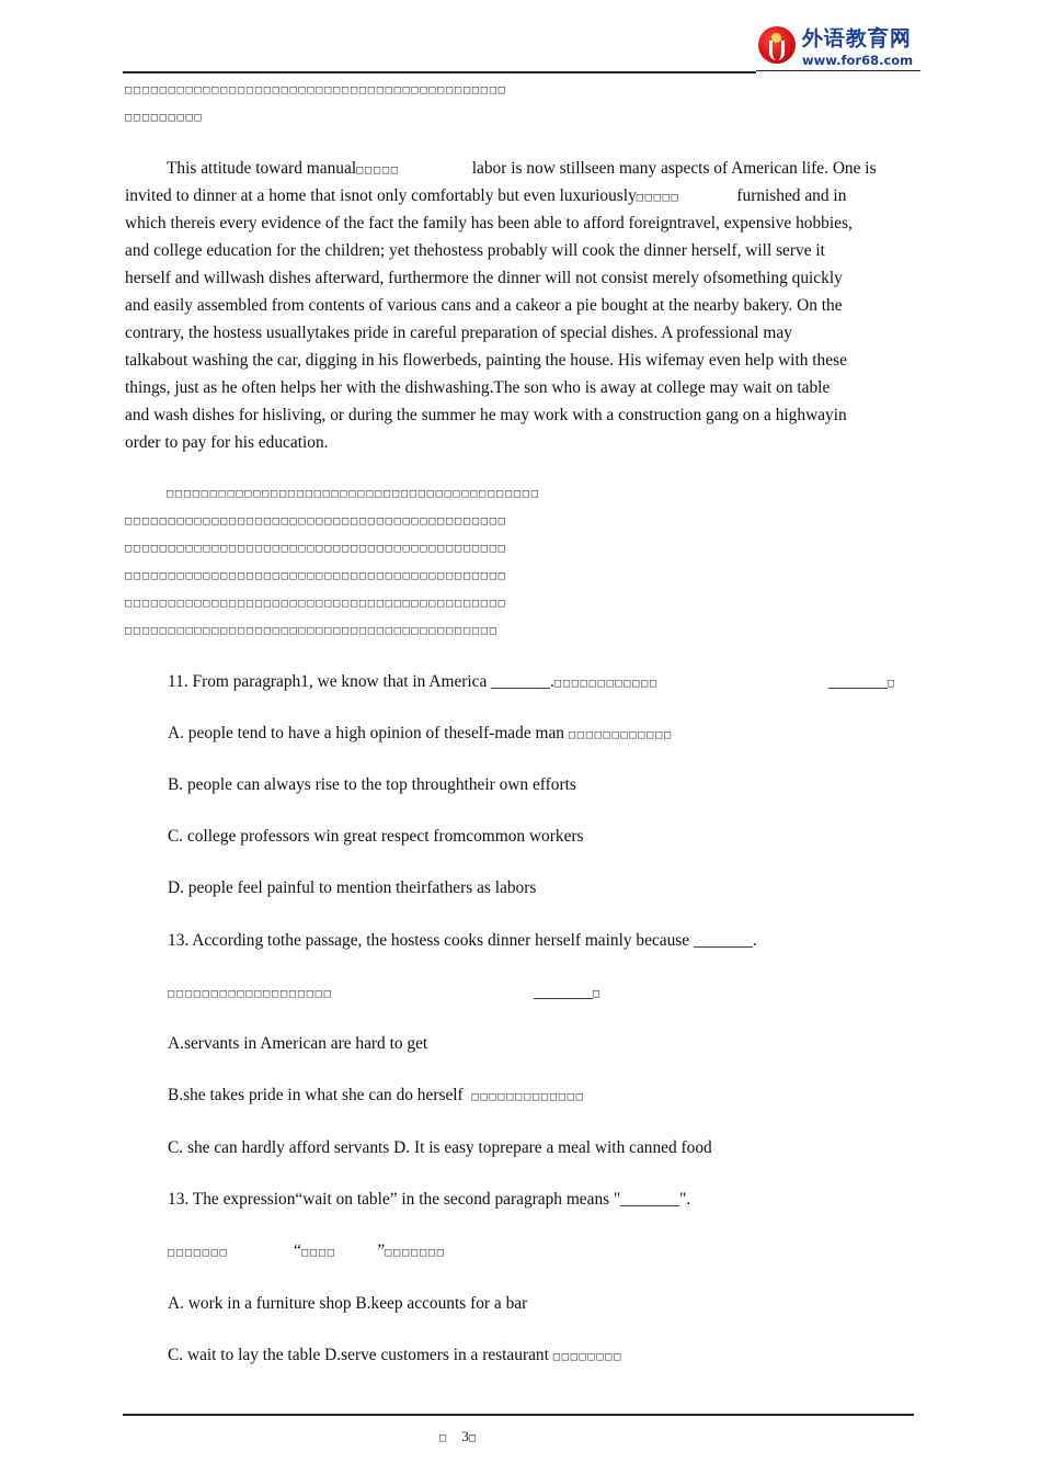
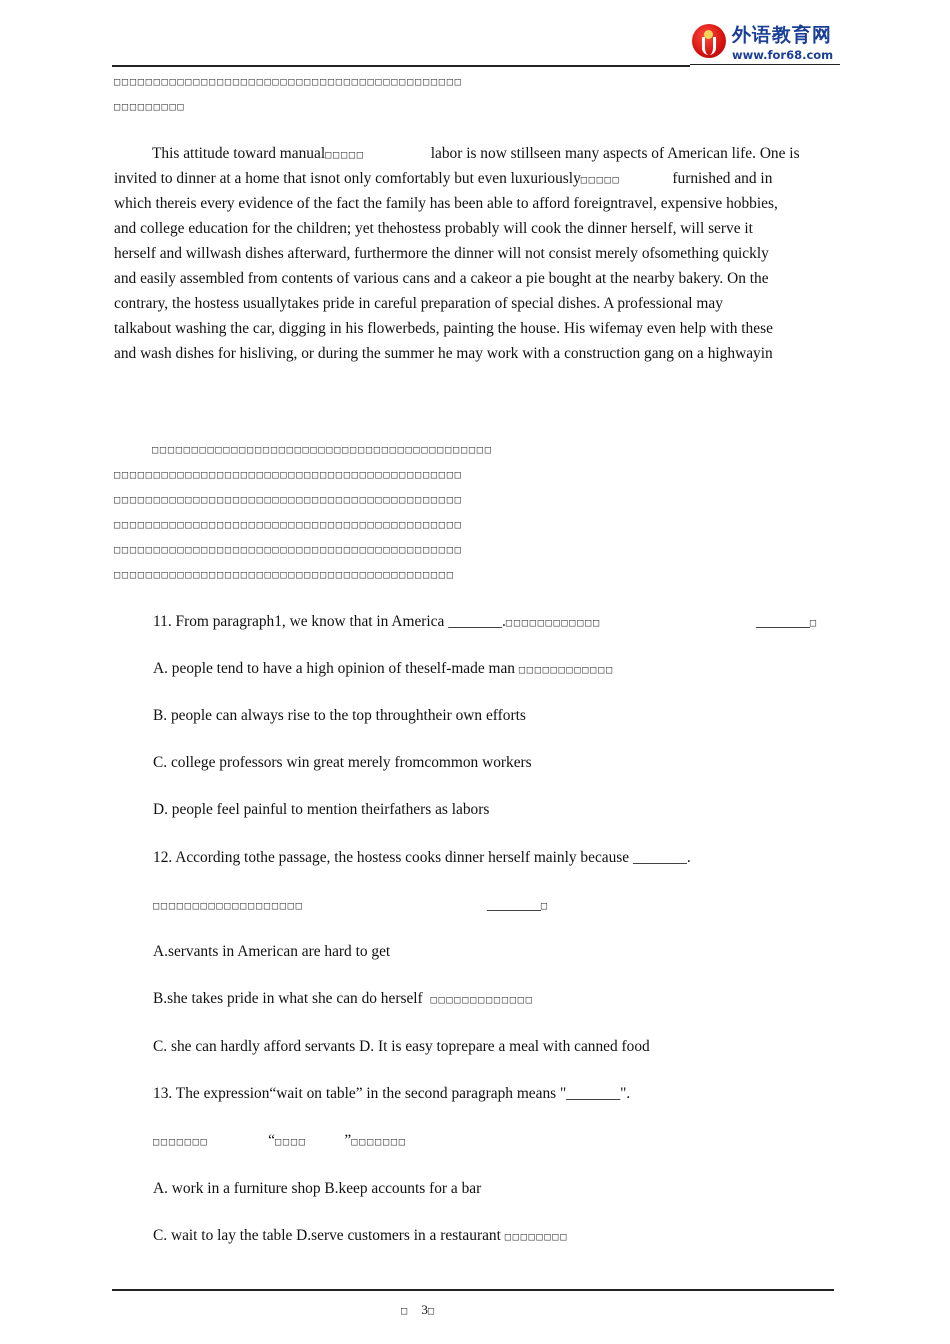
  外语教育网
  www.for68.com
  □□□□□□□□□□□□□□□□□□□□□□□□□□□□□□□□□□□□□□□□□□□□
  □□□□□□□□□
  This attitude toward manual□□□□□ labor is now stillseen many aspects of American life. One is
  invited to dinner at a home that isnot only comfortably but even luxuriously□□□□□ furnished and in
  which thereis every evidence of the fact the family has been able to afford foreigntravel, expensive hobbies,
  and college education for the children; yet thehostess probably will cook the dinner herself, will serve it
  herself and willwash dishes afterward, furthermore the dinner will not consist merely ofsomething quickly
  and easily assembled from contents of various cans and a cakeor a pie bought at the nearby bakery. On the
  contrary, the hostess usuallytakes pride in careful preparation of special dishes. A professional may
  talkabout washing the car, digging in his flowerbeds, painting the house. His wifemay even help with these
- things, just as he often helps her with the dishwashing.The son who is away at college may wait on table
  and wash dishes for hisliving, or during the summer he may work with a construction gang on a highwayin
- order to pay for his education.
  □□□□□□□□□□□□□□□□□□□□□□□□□□□□□□□□□□□□□□□□□□□
  □□□□□□□□□□□□□□□□□□□□□□□□□□□□□□□□□□□□□□□□□□□□
  □□□□□□□□□□□□□□□□□□□□□□□□□□□□□□□□□□□□□□□□□□□□
  □□□□□□□□□□□□□□□□□□□□□□□□□□□□□□□□□□□□□□□□□□□□
  □□□□□□□□□□□□□□□□□□□□□□□□□□□□□□□□□□□□□□□□□□□□
  □□□□□□□□□□□□□□□□□□□□□□□□□□□□□□□□□□□□□□□□□□□
  11. From paragraph1, we know that in America _______.□□□□□□□□□□□□
  _______□
  A. people tend to have a high opinion of theself-made man □□□□□□□□□□□□
  B. people can always rise to the top throughtheir own efforts
- C. college professors win great respect fromcommon workers
+ C. college professors win great merely fromcommon workers
  D. people feel painful to mention theirfathers as labors
- 13. According tothe passage, the hostess cooks dinner herself mainly because _______.
+ 12. According tothe passage, the hostess cooks dinner herself mainly because _______.
  □□□□□□□□□□□□□□□□□□□
  _______□
  A.servants in American are hard to get
  B.she takes pride in what she can do herself □□□□□□□□□□□□□
  C. she can hardly afford servants D. It is easy toprepare a meal with canned food
  13. The expression“wait on table” in the second paragraph means "_______".
  □□□□□□□ “□□□□ ”□□□□□□□
  A. work in a furniture shop B.keep accounts for a bar
  C. wait to lay the table D.serve customers in a restaurant □□□□□□□□
  □ 3□
